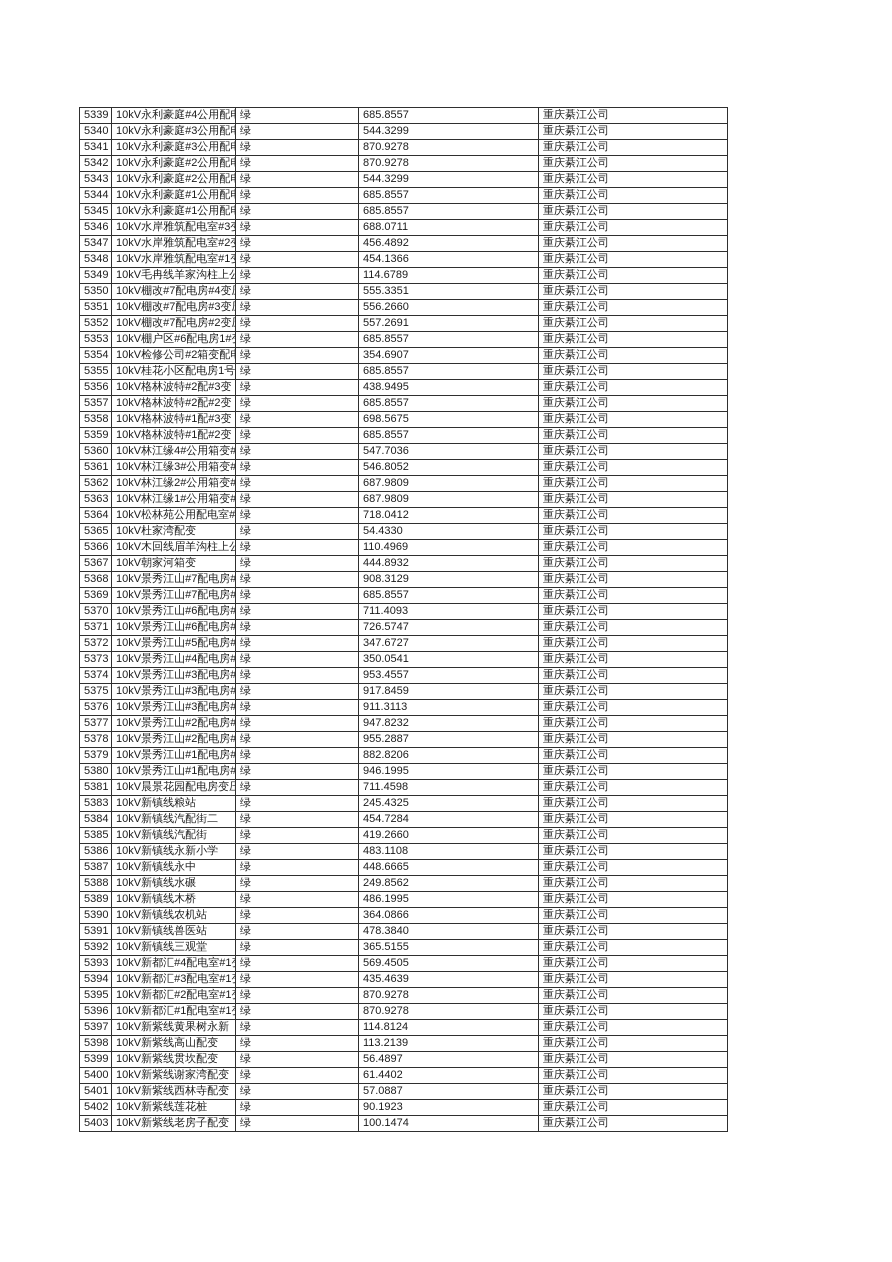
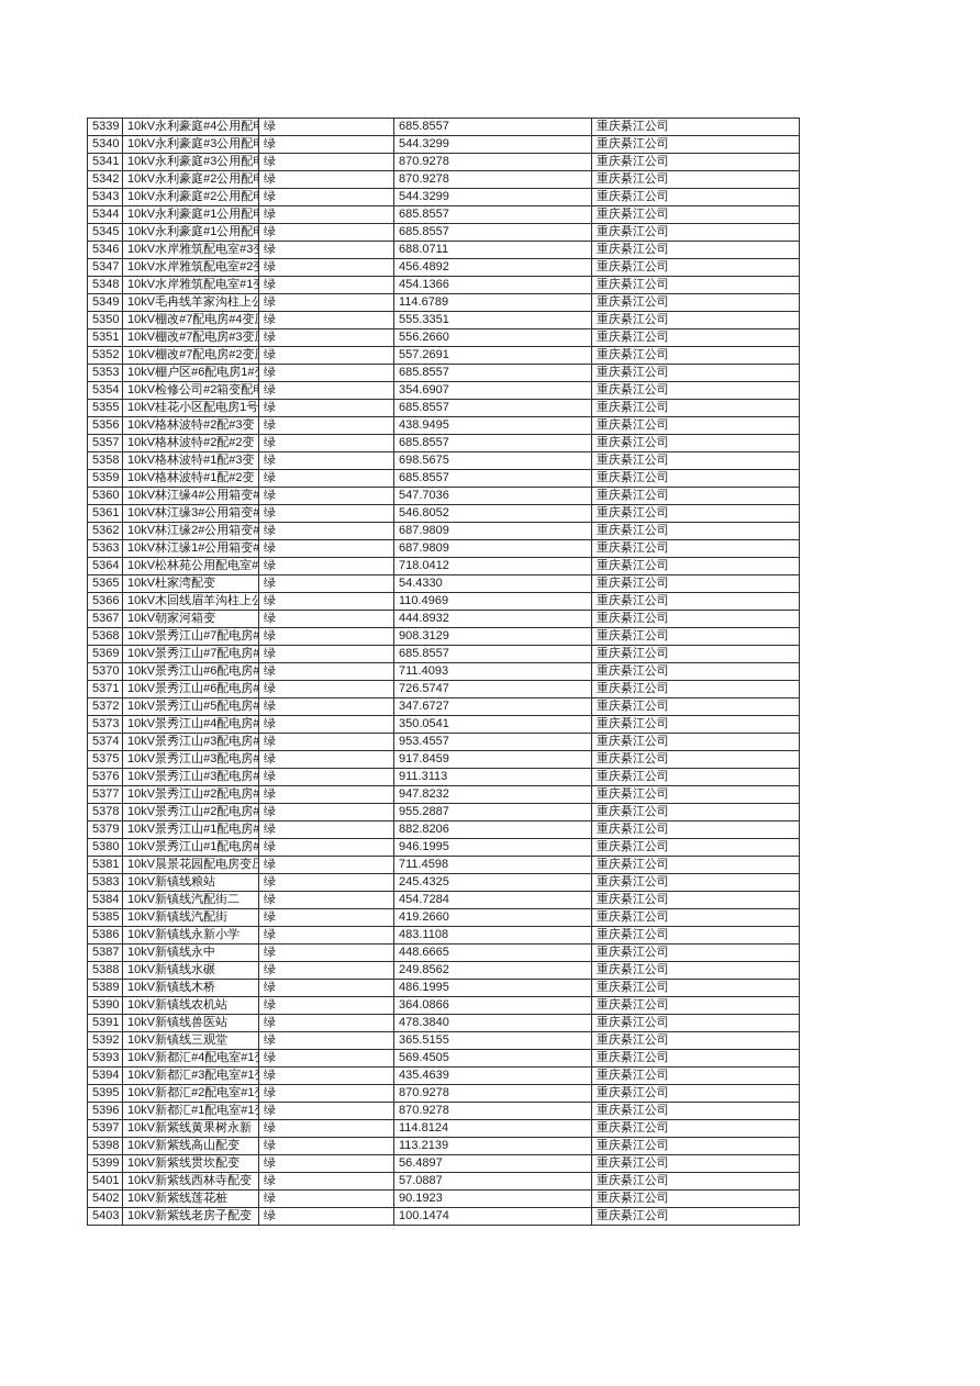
  5339	10kV永利豪庭#4公用配	绿	685.8557	重庆綦江公司
  5340	10kV永利豪庭#3公用配	绿	544.3299	重庆綦江公司
  5341	10kV永利豪庭#3公用配	绿	870.9278	重庆綦江公司
  5342	10kV永利豪庭#2公用配	绿	870.9278	重庆綦江公司
  5343	10kV永利豪庭#2公用配	绿	544.3299	重庆綦江公司
  5344	10kV永利豪庭#1公用配	绿	685.8557	重庆綦江公司
  5345	10kV永利豪庭#1公用配	绿	685.8557	重庆綦江公司
  5346	10kV水岸雅筑配电室#3	绿	688.0711	重庆綦江公司
  5347	10kV水岸雅筑配电室#2	绿	456.4892	重庆綦江公司
  5348	10kV水岸雅筑配电室#1	绿	454.1366	重庆綦江公司
  5349	10kV毛冉线羊家沟柱上公	绿	114.6789	重庆綦江公司
  5350	10kV棚改#7配电房#4变	绿	555.3351	重庆綦江公司
  5351	10kV棚改#7配电房#3变	绿	556.2660	重庆綦江公司
  5352	10kV棚改#7配电房#2变	绿	557.2691	重庆綦江公司
  5353	10kV棚户区#6配电房1#	绿	685.8557	重庆綦江公司
  5354	10kV检修公司#2箱变配	绿	354.6907	重庆綦江公司
  5355	10kV桂花小区配电房1号	绿	685.8557	重庆綦江公司
  5356	10kV格林波特#2配#3变	绿	438.9495	重庆綦江公司
  5357	10kV格林波特#2配#2变	绿	685.8557	重庆綦江公司
  5358	10kV格林波特#1配#3变	绿	698.5675	重庆綦江公司
  5359	10kV格林波特#1配#2变	绿	685.8557	重庆綦江公司
  5360	10kV林江缘4#公用箱变#	绿	547.7036	重庆綦江公司
  5361	10kV林江缘3#公用箱变#	绿	546.8052	重庆綦江公司
  5362	10kV林江缘2#公用箱变#	绿	687.9809	重庆綦江公司
  5363	10kV林江缘1#公用箱变#	绿	687.9809	重庆綦江公司
  5364	10kV松林苑公用配电室#	绿	718.0412	重庆綦江公司
  5365	10kV杜家湾配变	绿	54.4330	重庆綦江公司
  5366	10kV木回线眉羊沟柱上公	绿	110.4969	重庆綦江公司
  5367	10kV朝家河箱变	绿	444.8932	重庆綦江公司
  5368	10kV景秀江山#7配电房#	绿	908.3129	重庆綦江公司
  5369	10kV景秀江山#7配电房#	绿	685.8557	重庆綦江公司
  5370	10kV景秀江山#6配电房#	绿	711.4093	重庆綦江公司
  5371	10kV景秀江山#6配电房#	绿	726.5747	重庆綦江公司
  5372	10kV景秀江山#5配电房#	绿	347.6727	重庆綦江公司
  5373	10kV景秀江山#4配电房#	绿	350.0541	重庆綦江公司
  5374	10kV景秀江山#3配电房#	绿	953.4557	重庆綦江公司
  5375	10kV景秀江山#3配电房#	绿	917.8459	重庆綦江公司
  5376	10kV景秀江山#3配电房#	绿	911.3113	重庆綦江公司
  5377	10kV景秀江山#2配电房#	绿	947.8232	重庆綦江公司
  5378	10kV景秀江山#2配电房#	绿	955.2887	重庆綦江公司
  5379	10kV景秀江山#1配电房#	绿	882.8206	重庆綦江公司
  5380	10kV景秀江山#1配电房#	绿	946.1995	重庆綦江公司
  5381	10kV晨景花园配电房变压	绿	711.4598	重庆綦江公司
  5383	10kV新镇线粮站	绿	245.4325	重庆綦江公司
  5384	10kV新镇线汽配街二	绿	454.7284	重庆綦江公司
  5385	10kV新镇线汽配街	绿	419.2660	重庆綦江公司
  5386	10kV新镇线永新小学	绿	483.1108	重庆綦江公司
  5387	10kV新镇线永中	绿	448.6665	重庆綦江公司
  5388	10kV新镇线水碾	绿	249.8562	重庆綦江公司
  5389	10kV新镇线木桥	绿	486.1995	重庆綦江公司
  5390	10kV新镇线农机站	绿	364.0866	重庆綦江公司
  5391	10kV新镇线兽医站	绿	478.3840	重庆綦江公司
  5392	10kV新镇线三观堂	绿	365.5155	重庆綦江公司
  5393	10kV新都汇#4配电室#1	绿	569.4505	重庆綦江公司
  5394	10kV新都汇#3配电室#1	绿	435.4639	重庆綦江公司
  5395	10kV新都汇#2配电室#1	绿	870.9278	重庆綦江公司
  5396	10kV新都汇#1配电室#1	绿	870.9278	重庆綦江公司
  5397	10kV新紫线黄果树永新	绿	114.8124	重庆綦江公司
  5398	10kV新紫线高山配变	绿	113.2139	重庆綦江公司
  5399	10kV新紫线贯坎配变	绿	56.4897	重庆綦江公司
- 5400	10kV新紫线谢家湾配变	绿	61.4402	重庆綦江公司
  5401	10kV新紫线西林寺配变	绿	57.0887	重庆綦江公司
  5402	10kV新紫线莲花桩	绿	90.1923	重庆綦江公司
  5403	10kV新紫线老房子配变	绿	100.1474	重庆綦江公司
